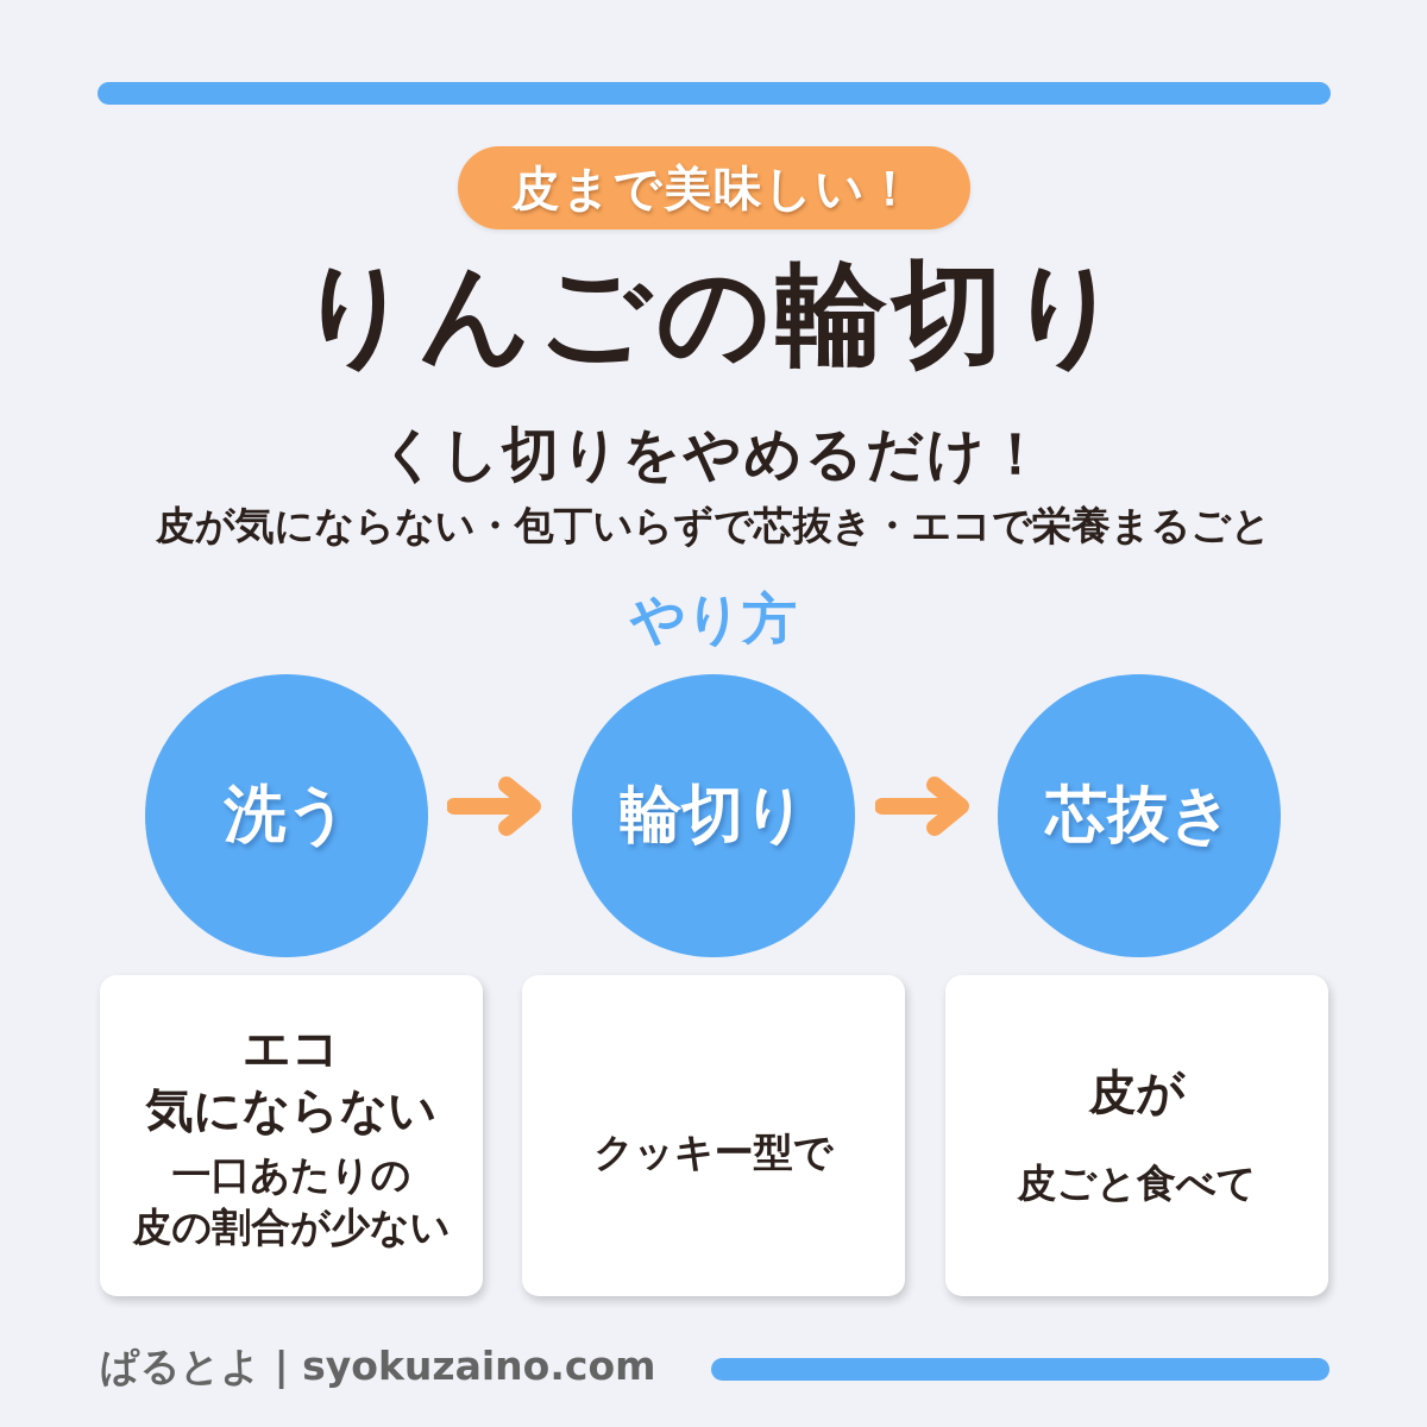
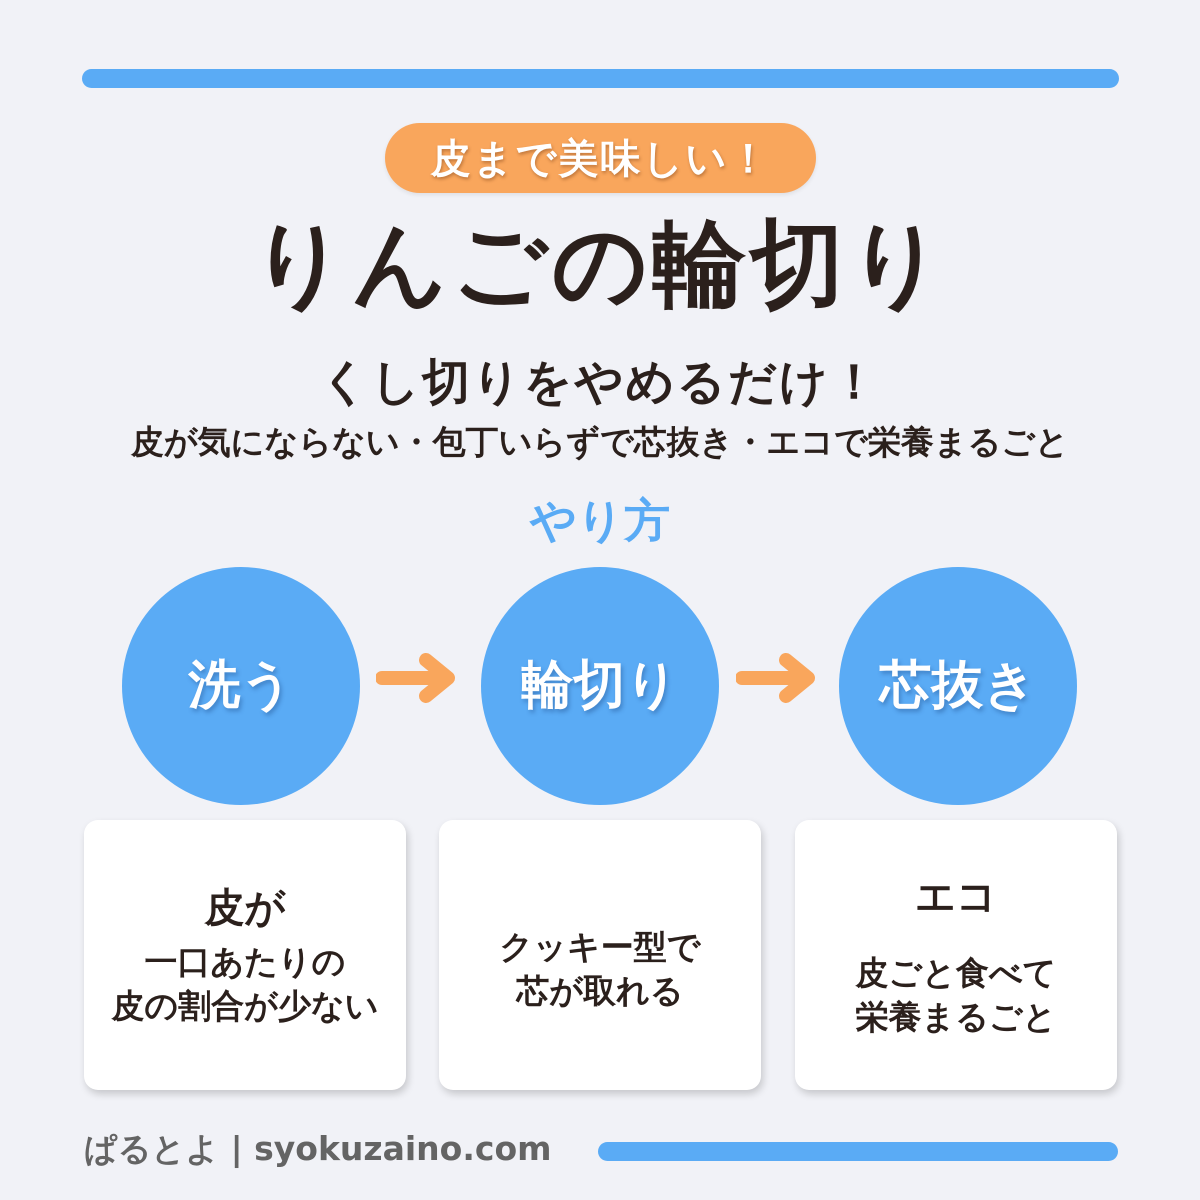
  皮まで美味しい！
  りんごの輪切り
  くし切りをやめるだけ！
  皮が気にならない・包丁いらずで芯抜き・エコで栄養まるごと
  やり方
  洗う
  輪切り
  芯抜き
- エコ
+ 皮が
- 気にならない
  一口あたりの
  皮の割合が少ない
  クッキー型で
+ 芯が取れる
- 皮が
+ エコ
  皮ごと食べて
+ 栄養まるごと
  ぱるとよ | syokuzaino.com
